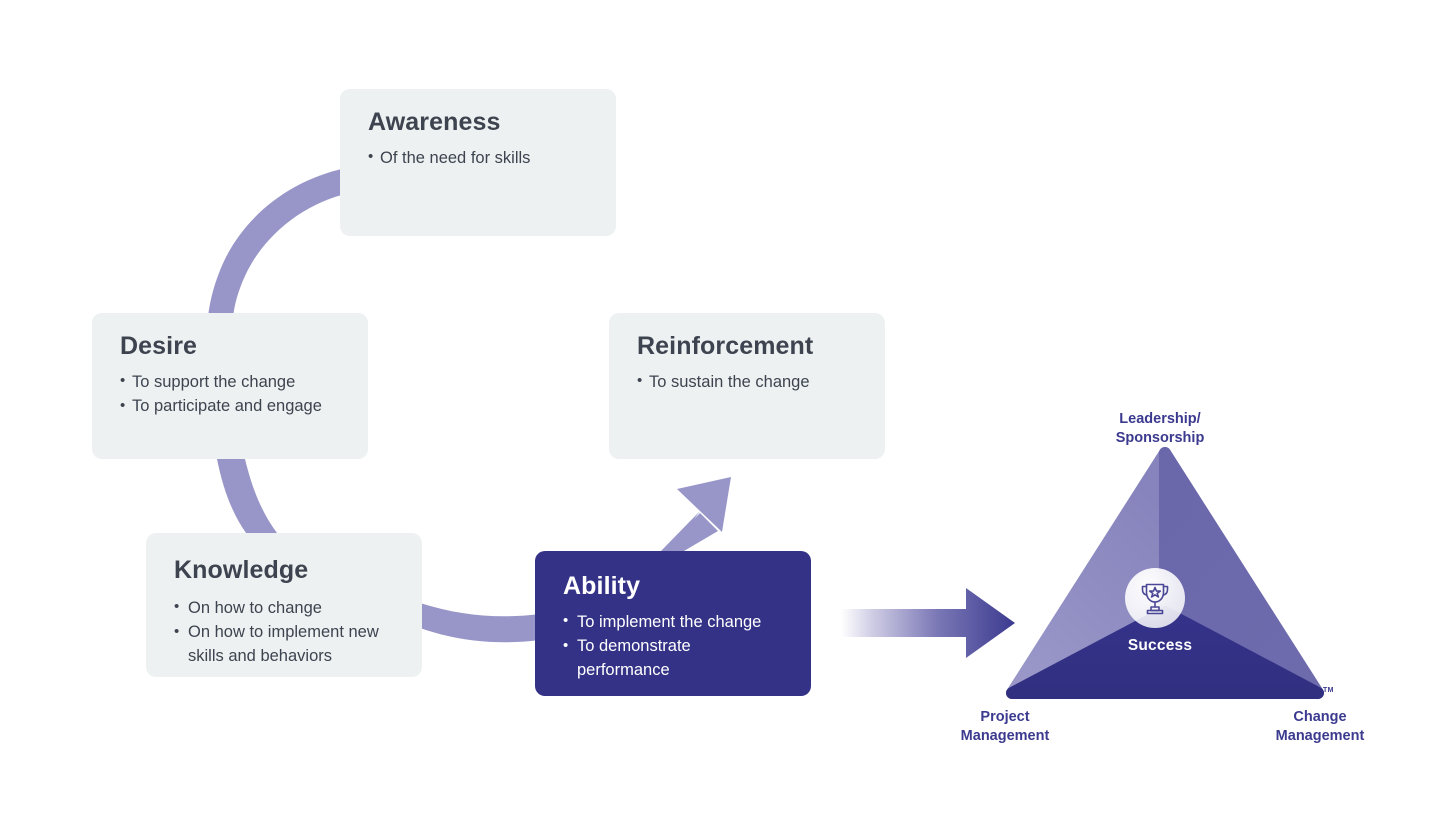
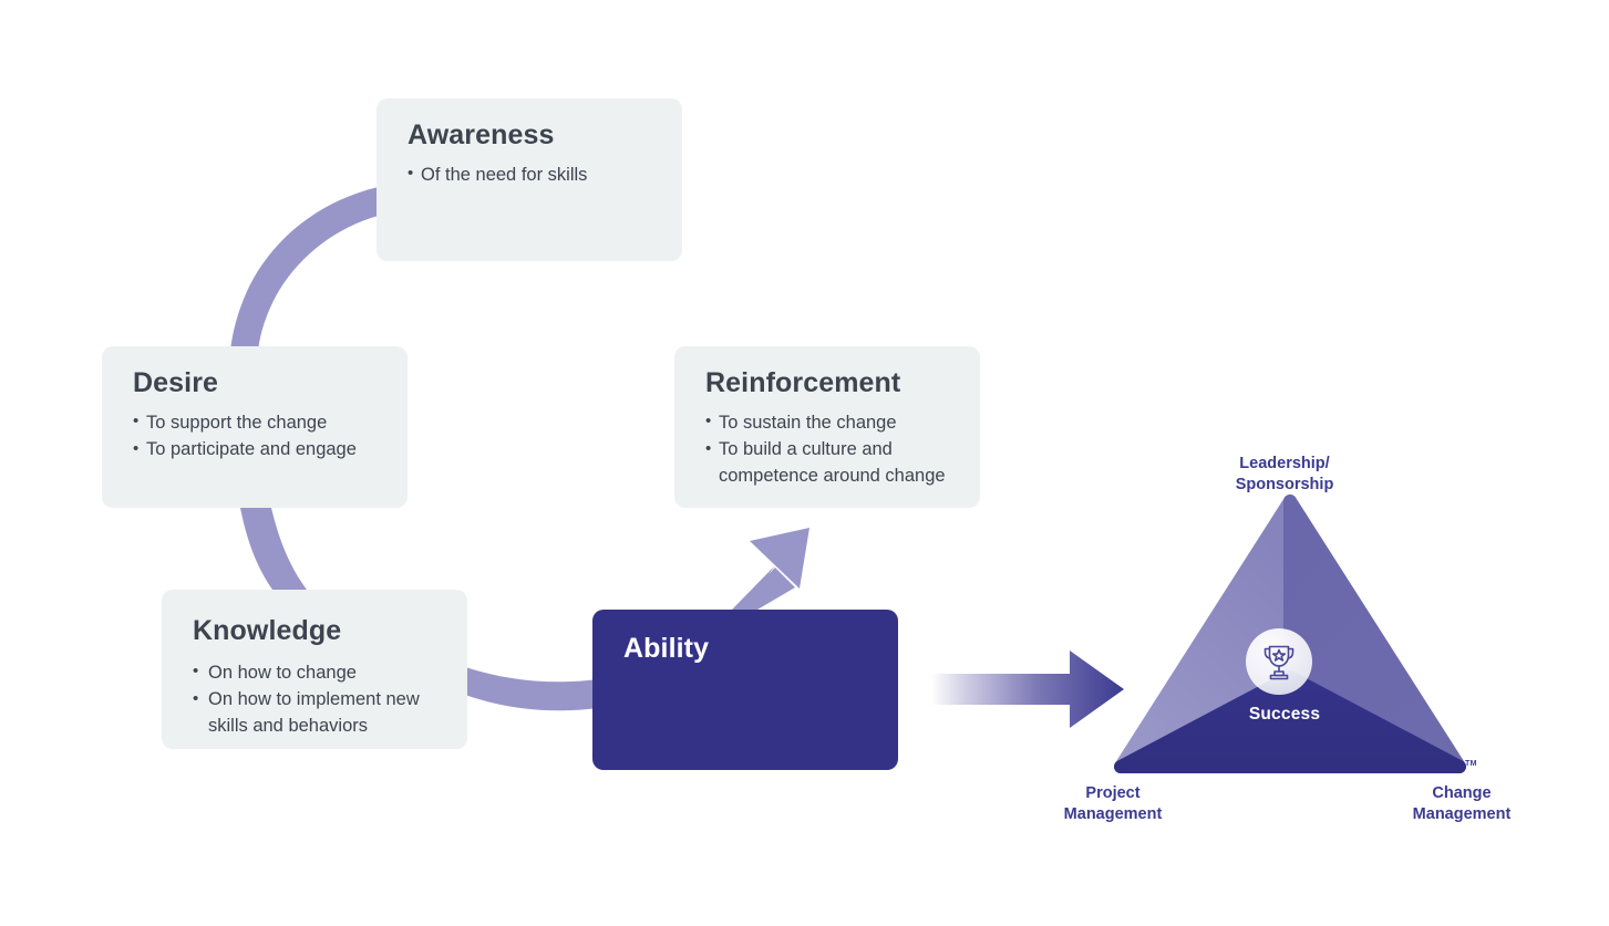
  Awareness
  Of the need for skills
  Desire
  To support the change
  To participate and engage
  Knowledge
  On how to change
  On how to implement new
  skills and behaviors
  Ability
- To implement the change
- To demonstrate performance
  Reinforcement
  To sustain the change
+ To build a culture and
+ competence around change
  Leadership/
  Sponsorship
  Project
  Management
  Change
  Management
  Success
